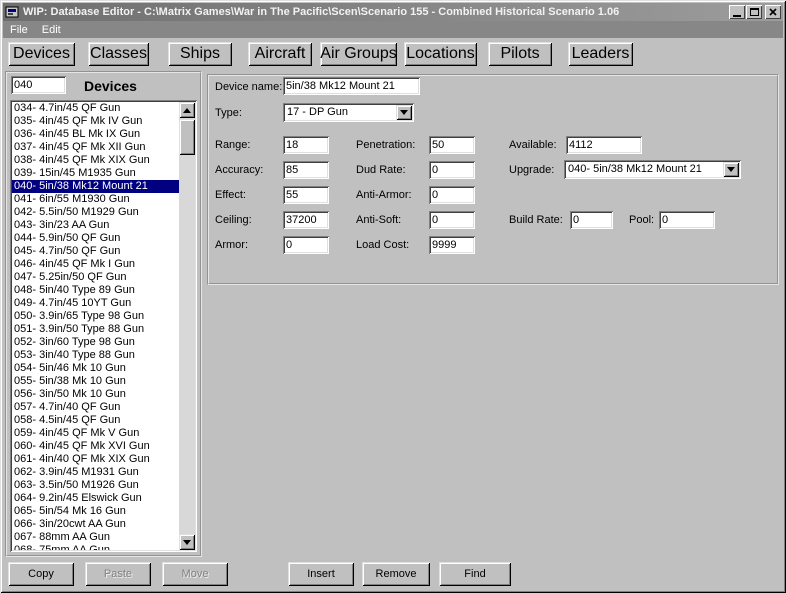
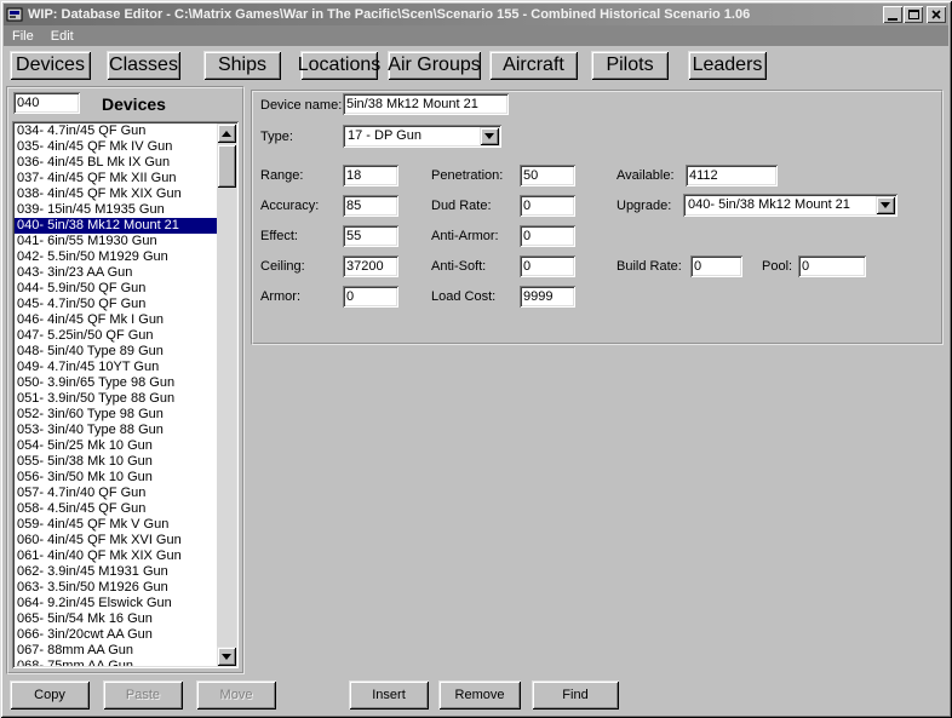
  WIP: Database Editor - C:\Matrix Games\War in The Pacific\Scen\Scenario 155 - Combined Historical Scenario 1.06
  File
  Edit
  Devices
  Classes
  Ships
- Aircraft
+ Locations
  Air Groups
- Locations
+ Aircraft
  Pilots
  Leaders
  040
  Devices
  034- 4.7in/45 QF Gun
  035- 4in/45 QF Mk IV Gun
  036- 4in/45 BL Mk IX Gun
  037- 4in/45 QF Mk XII Gun
  038- 4in/45 QF Mk XIX Gun
  039- 15in/45 M1935 Gun
  040- 5in/38 Mk12 Mount 21
  041- 6in/55 M1930 Gun
  042- 5.5in/50 M1929 Gun
  043- 3in/23 AA Gun
  044- 5.9in/50 QF Gun
  045- 4.7in/50 QF Gun
  046- 4in/45 QF Mk I Gun
  047- 5.25in/50 QF Gun
  048- 5in/40 Type 89 Gun
  049- 4.7in/45 10YT Gun
  050- 3.9in/65 Type 98 Gun
  051- 3.9in/50 Type 88 Gun
  052- 3in/60 Type 98 Gun
  053- 3in/40 Type 88 Gun
- 054- 5in/46 Mk 10 Gun
+ 054- 5in/25 Mk 10 Gun
  055- 5in/38 Mk 10 Gun
  056- 3in/50 Mk 10 Gun
  057- 4.7in/40 QF Gun
  058- 4.5in/45 QF Gun
  059- 4in/45 QF Mk V Gun
  060- 4in/45 QF Mk XVI Gun
  061- 4in/40 QF Mk XIX Gun
  062- 3.9in/45 M1931 Gun
  063- 3.5in/50 M1926 Gun
  064- 9.2in/45 Elswick Gun
  065- 5in/54 Mk 16 Gun
  066- 3in/20cwt AA Gun
  067- 88mm AA Gun
  Device name:
  5in/38 Mk12 Mount 21
  Type:
  17 - DP Gun
  Range:
  18
  Accuracy:
  85
  Effect:
  55
  Ceiling:
  37200
  Armor:
  0
  Penetration:
  50
  Dud Rate:
  0
  Anti-Armor:
  0
  Anti-Soft:
  0
  Load Cost:
  9999
  Available:
  4112
  Upgrade:
  040- 5in/38 Mk12 Mount 21
  Build Rate:
  0
  Pool:
  0
  Copy
  Paste
  Move
  Insert
  Remove
  Find
